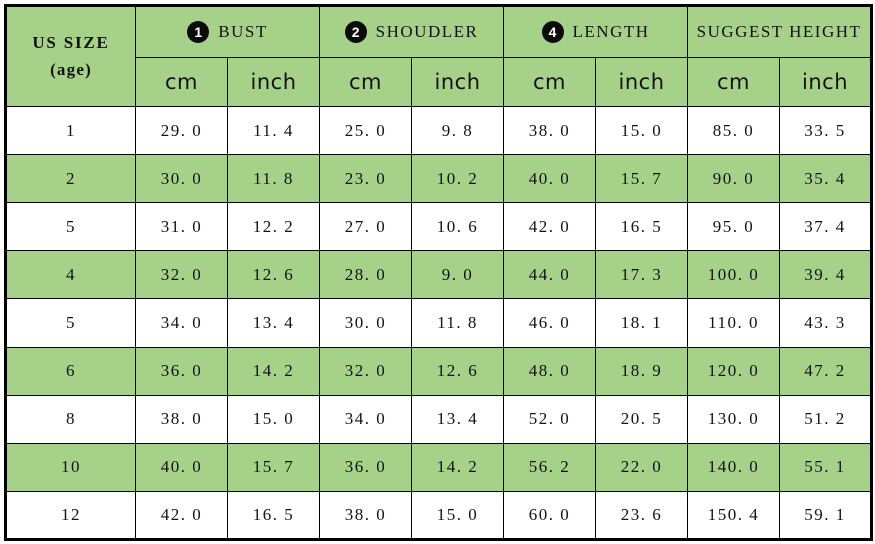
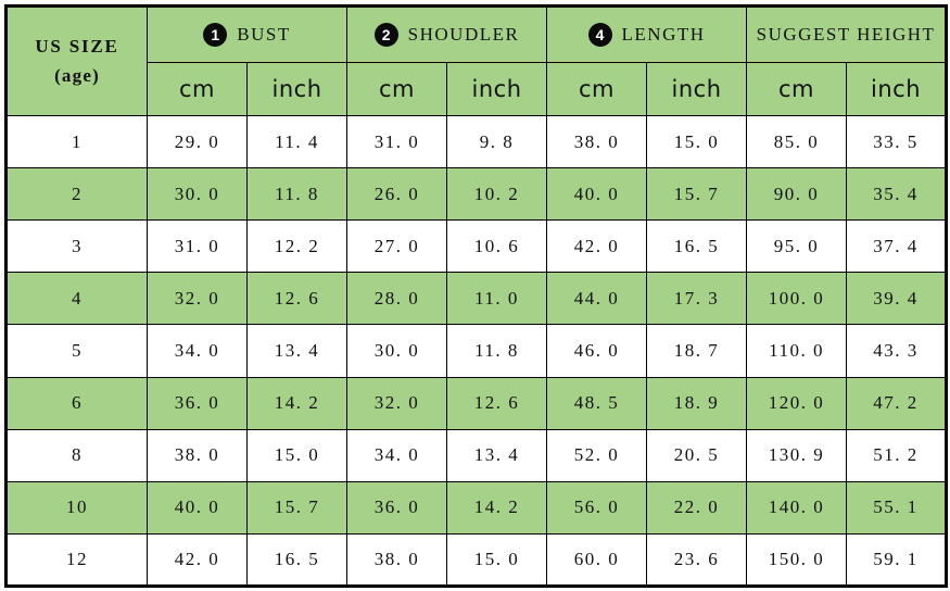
  US SIZE (age)	1 BUST	2 SHOUDLER	4 LENGTH	SUGGEST HEIGHT
  cm	inch	cm	inch	cm	inch	cm	inch
- 1	29. 0	11. 4	25. 0	9. 8	38. 0	15. 0	85. 0	33. 5
+ 1	29. 0	11. 4	31. 0	9. 8	38. 0	15. 0	85. 0	33. 5
- 2	30. 0	11. 8	23. 0	10. 2	40. 0	15. 7	90. 0	35. 4
+ 2	30. 0	11. 8	26. 0	10. 2	40. 0	15. 7	90. 0	35. 4
- 5	31. 0	12. 2	27. 0	10. 6	42. 0	16. 5	95. 0	37. 4
+ 3	31. 0	12. 2	27. 0	10. 6	42. 0	16. 5	95. 0	37. 4
- 4	32. 0	12. 6	28. 0	9. 0	44. 0	17. 3	100. 0	39. 4
+ 4	32. 0	12. 6	28. 0	11. 0	44. 0	17. 3	100. 0	39. 4
- 5	34. 0	13. 4	30. 0	11. 8	46. 0	18. 1	110. 0	43. 3
+ 5	34. 0	13. 4	30. 0	11. 8	46. 0	18. 7	110. 0	43. 3
- 6	36. 0	14. 2	32. 0	12. 6	48. 0	18. 9	120. 0	47. 2
+ 6	36. 0	14. 2	32. 0	12. 6	48. 5	18. 9	120. 0	47. 2
- 8	38. 0	15. 0	34. 0	13. 4	52. 0	20. 5	130. 0	51. 2
+ 8	38. 0	15. 0	34. 0	13. 4	52. 0	20. 5	130. 9	51. 2
- 10	40. 0	15. 7	36. 0	14. 2	56. 2	22. 0	140. 0	55. 1
+ 10	40. 0	15. 7	36. 0	14. 2	56. 0	22. 0	140. 0	55. 1
- 12	42. 0	16. 5	38. 0	15. 0	60. 0	23. 6	150. 4	59. 1
+ 12	42. 0	16. 5	38. 0	15. 0	60. 0	23. 6	150. 0	59. 1
